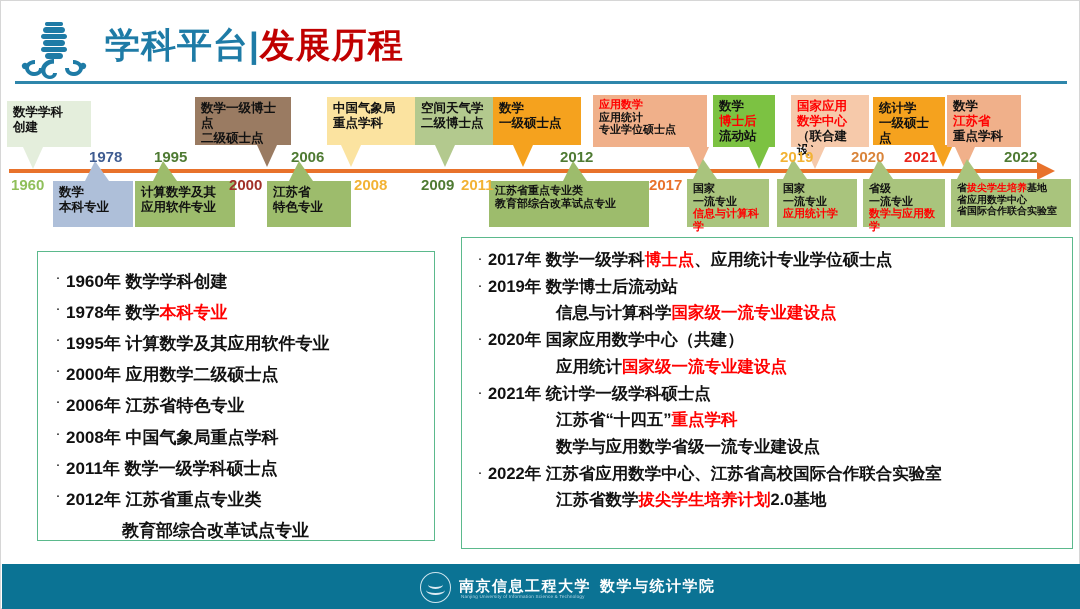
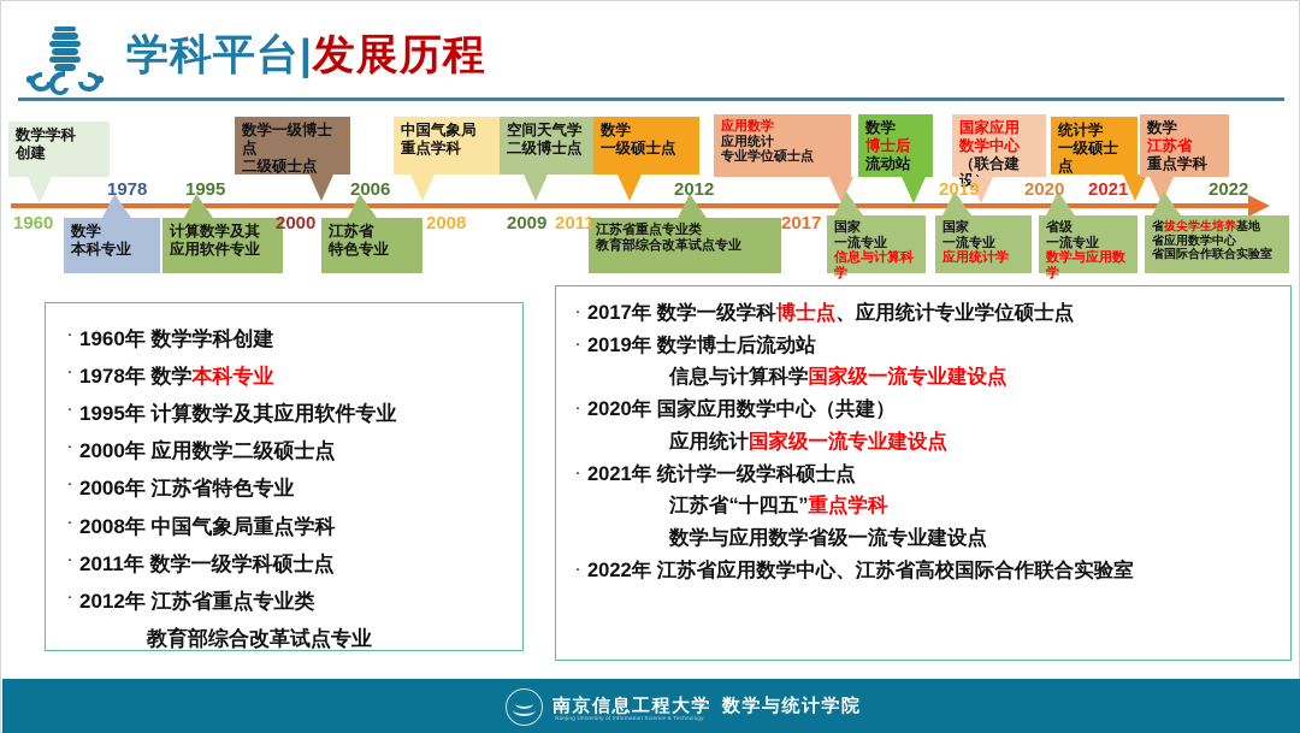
  学科平台|发展历程
  数学学科
  创建
  数学一级博士点
  二级硕士点
  中国气象局
  重点学科
  空间天气学
  二级博士点
  数学
  一级硕士点
  应用数学
  应用统计
  专业学位硕士点
  数学
  博士后
  流动站
  国家应用
  数学中心
  （联合建设）
  统计学
  一级硕士点
  数学
  江苏省
  重点学科
  数学
  本科专业
  计算数学及其
  应用软件专业
  江苏省
  特色专业
  江苏省重点专业类
  教育部综合改革试点专业
  国家
  一流专业
  信息与计算科学
  国家
  一流专业
  应用统计学
  省级
  一流专业
  数学与应用数学
  省拔尖学生培养基地
  省应用数学中心
  省国际合作联合实验室
  1960
  1978
  1995
  2000
  2006
  2008
  2009
  2011
  2012
  2017
  2019
  2020
  2021
  2022
  ·
  1960年 数学学科创建
  ·
  1978年 数学本科专业
  ·
  1995年 计算数学及其应用软件专业
  ·
  2000年 应用数学二级硕士点
  ·
  2006年 江苏省特色专业
  ·
  2008年 中国气象局重点学科
  ·
  2011年 数学一级学科硕士点
  ·
  2012年 江苏省重点专业类
  教育部综合改革试点专业
  ·
  2017年 数学一级学科博士点、应用统计专业学位硕士点
  ·
  2019年 数学博士后流动站
  信息与计算科学国家级一流专业建设点
  ·
  2020年 国家应用数学中心（共建）
  应用统计国家级一流专业建设点
  ·
  2021年 统计学一级学科硕士点
  江苏省“十四五”重点学科
  数学与应用数学省级一流专业建设点
  ·
  2022年 江苏省应用数学中心、江苏省高校国际合作联合实验室
- 江苏省数学拔尖学生培养计划2.0基地
  南京信息工程大学
  数学与统计学院
